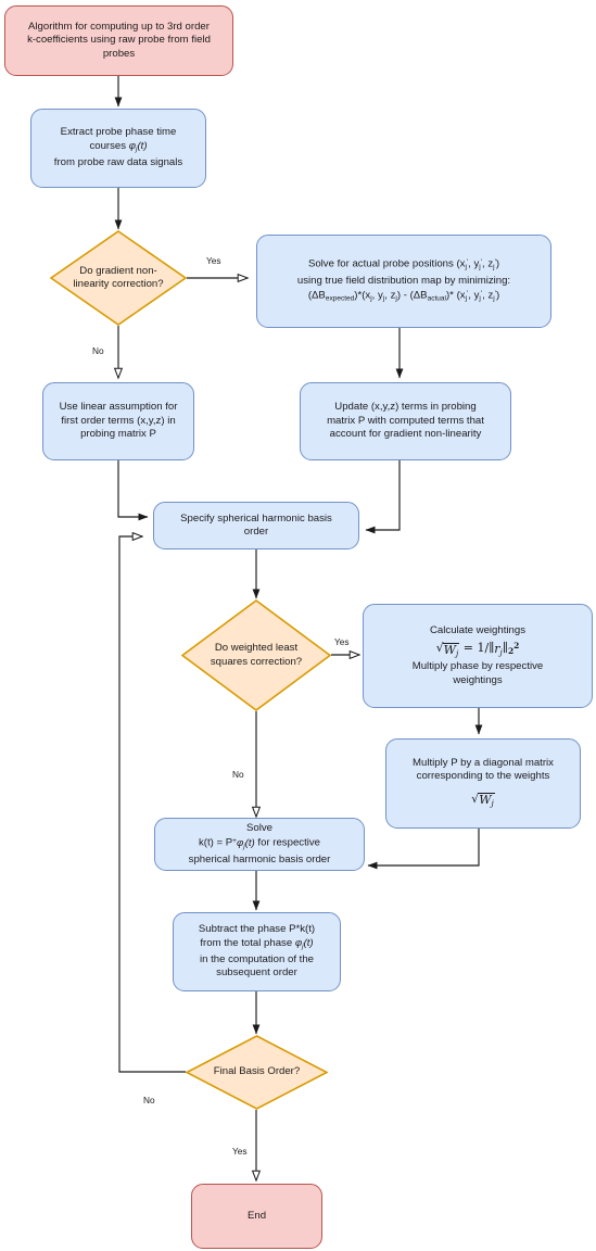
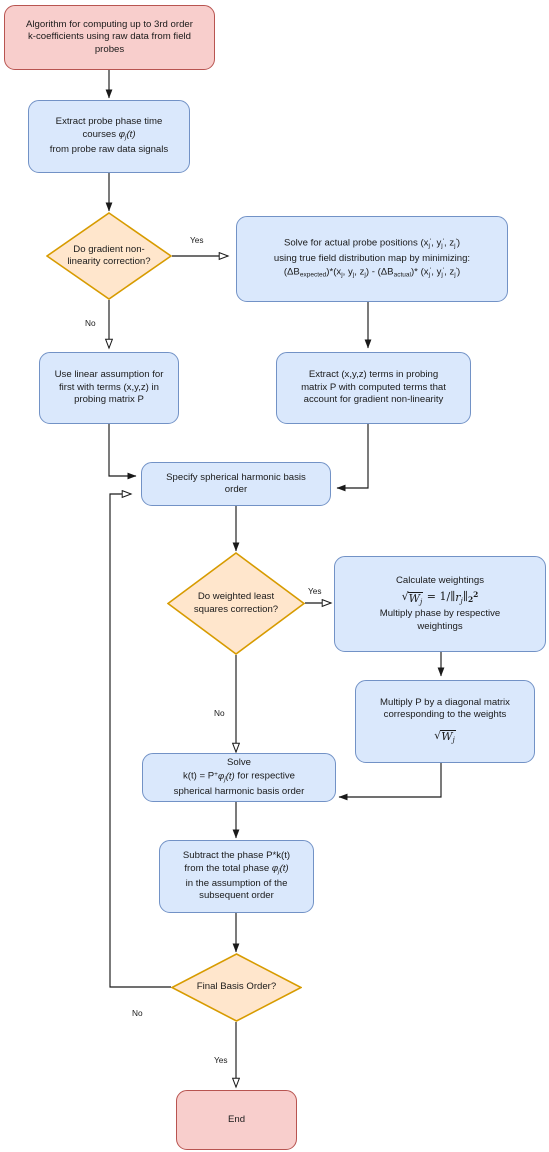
  Algorithm for computing up to 3rd order
- k-coefficients using raw probe from field
+ k-coefficients using raw data from field
  probes
  Extract probe phase time
  courses φ (t)
  from probe raw data signals
  Do gradient non-
  linearity correction?
  Solve for actual probe positions (x , y , z )
  using true field distribution map by minimizing:
  Use linear assumption for
- first order terms (x,y,z) in
+ first with terms (x,y,z) in
  probing matrix P
- Update (x,y,z) terms in probing
+ Extract (x,y,z) terms in probing
  matrix P with computed terms that
  account for gradient non-linearity
  Specify spherical harmonic basis
  order
  Do weighted least
  squares correction?
  Calculate weightings
  √Wj = 1/∥rj∥22
  Multiply phase by respective
  weightings
  Multiply P by a diagonal matrix
  corresponding to the weights
  √Wj
  Solve
  k(t) = P φ (t) for respective
  spherical harmonic basis order
  Subtract the phase P*k(t)
  from the total phase φ (t)
- in the computation of the
+ in the assumption of the
  subsequent order
  Final Basis Order?
  End
  Yes
  No
  Yes
  No
  No
  Yes
